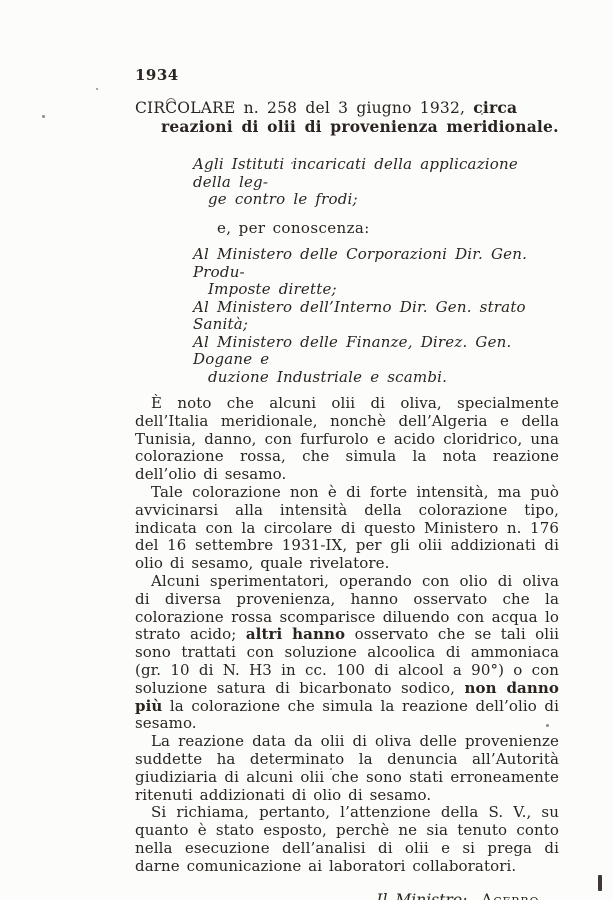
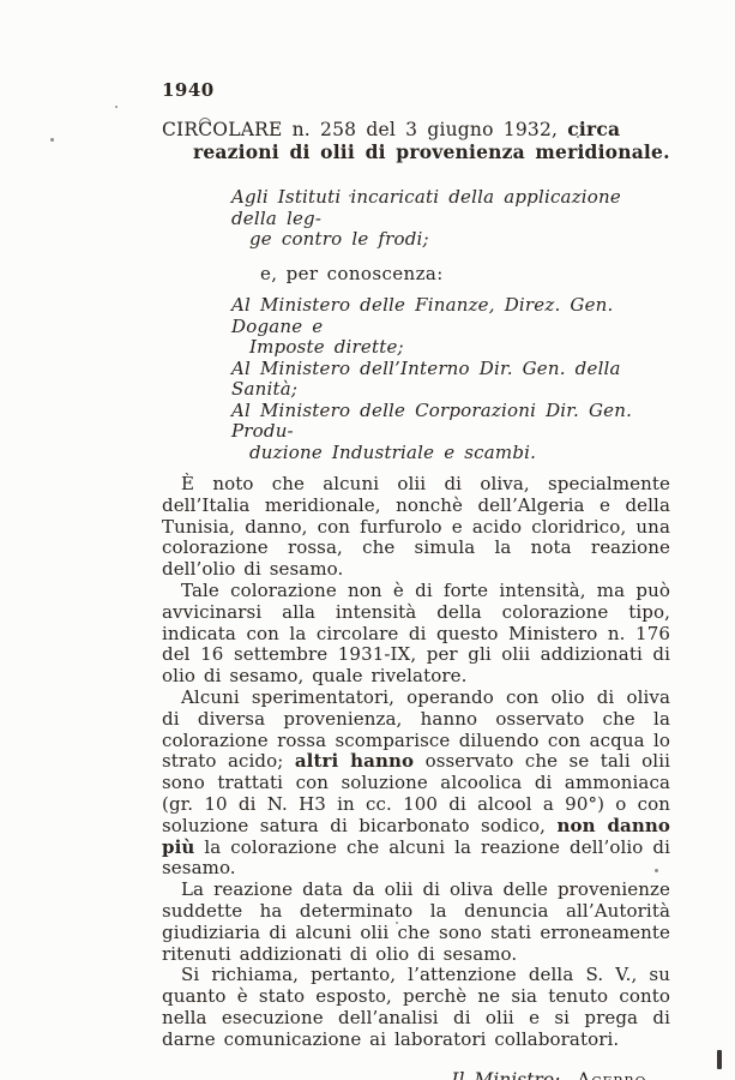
- 1934
+ 1940
  CIRCOLARE n. 258 del 3 giugno 1932, circa reazioni di olii di provenienza meridionale.
  Agli Istituti incaricati della applicazione della leg-
  ge contro le frodi;
  e, per conoscenza:
- Al Ministero delle Corporazioni Dir. Gen. Produ-
+ Al Ministero delle Finanze, Direz. Gen. Dogane e
  Imposte dirette;
- Al Ministero dell’Interno Dir. Gen. strato Sanità;
+ Al Ministero dell’Interno Dir. Gen. della Sanità;
- Al Ministero delle Finanze, Direz. Gen. Dogane e
+ Al Ministero delle Corporazioni Dir. Gen. Produ-
  duzione Industriale e scambi.
  È noto che alcuni olii di oliva, specialmente dell’Italia meridionale, nonchè dell’Algeria e della Tunisia, danno, con furfurolo e acido cloridrico, una colorazione rossa, che simula la nota reazione dell’olio di sesamo.
  Tale colorazione non è di forte intensità, ma può avvicinarsi alla intensità della colorazione tipo, indicata con la circolare di questo Ministero n. 176 del 16 settembre 1931-IX, per gli olii addizionati di olio di sesamo, quale rivelatore.
- Alcuni sperimentatori, operando con olio di oliva di diversa provenienza, hanno osservato che la colorazione rossa scomparisce diluendo con acqua lo strato acido; altri hanno osservato che se tali olii sono trattati con soluzione alcoolica di ammoniaca (gr. 10 di N. H3 in cc. 100 di alcool a 90°) o con soluzione satura di bicarbonato sodico, non danno più la colorazione che simula la reazione dell’olio di sesamo.
+ Alcuni sperimentatori, operando con olio di oliva di diversa provenienza, hanno osservato che la colorazione rossa scomparisce diluendo con acqua lo strato acido; altri hanno osservato che se tali olii sono trattati con soluzione alcoolica di ammoniaca (gr. 10 di N. H3 in cc. 100 di alcool a 90°) o con soluzione satura di bicarbonato sodico, non danno più la colorazione che alcuni la reazione dell’olio di sesamo.
  La reazione data da olii di oliva delle provenienze suddette ha determinato la denuncia all’Autorità giudiziaria di alcuni olii che sono stati erroneamente ritenuti addizionati di olio di sesamo.
  Si richiama, pertanto, l’attenzione della S. V., su quanto è stato esposto, perchè ne sia tenuto conto nella esecuzione dell’analisi di olii e si prega di darne comunicazione ai laboratori collaboratori.
